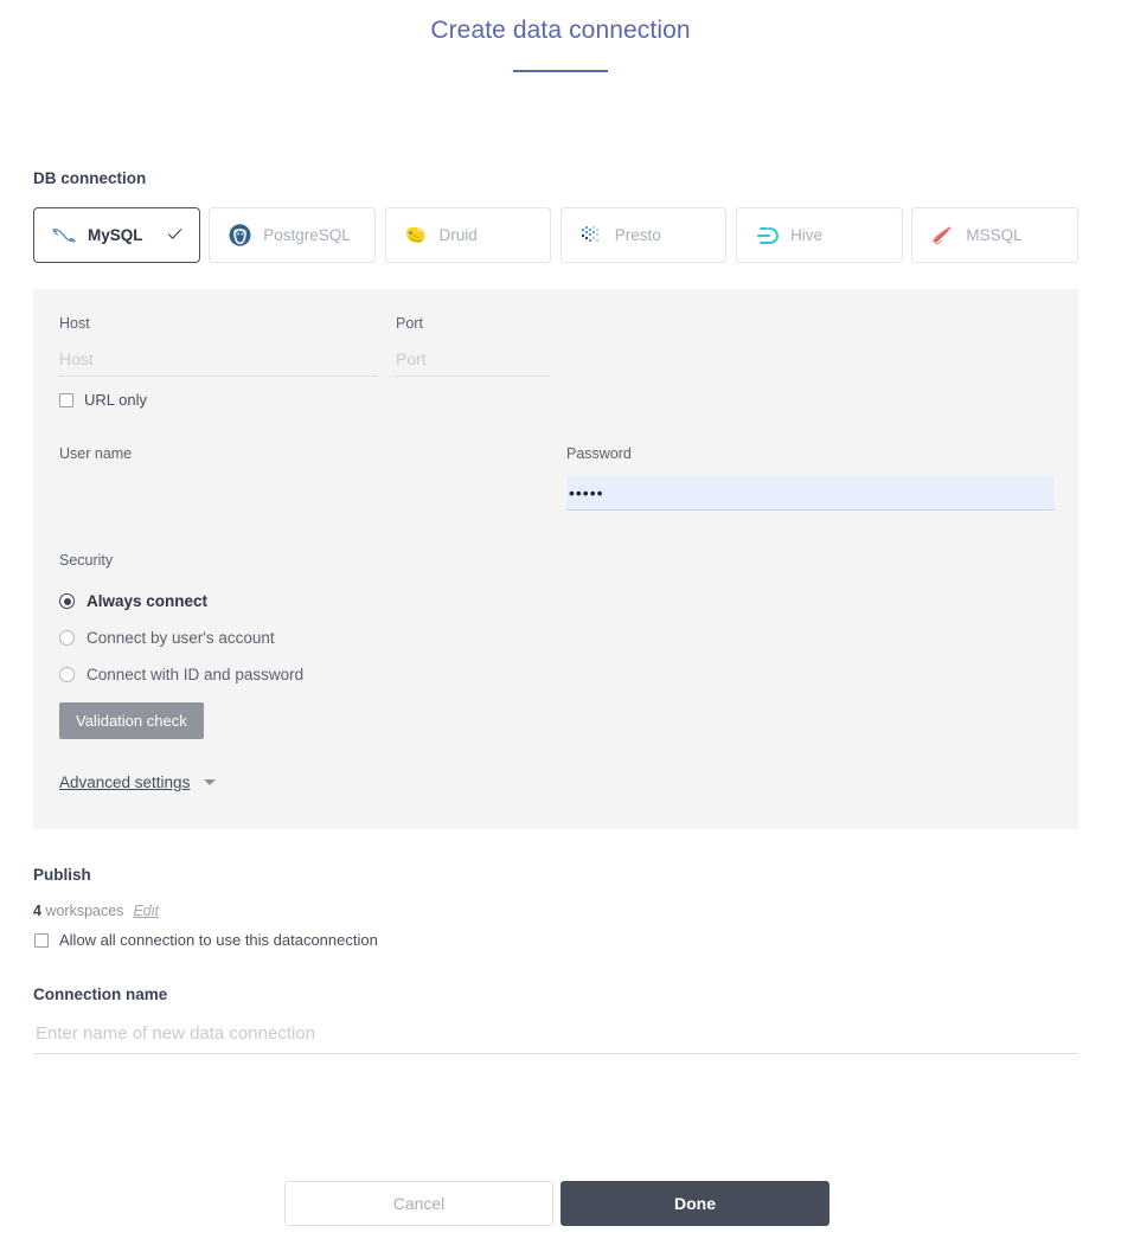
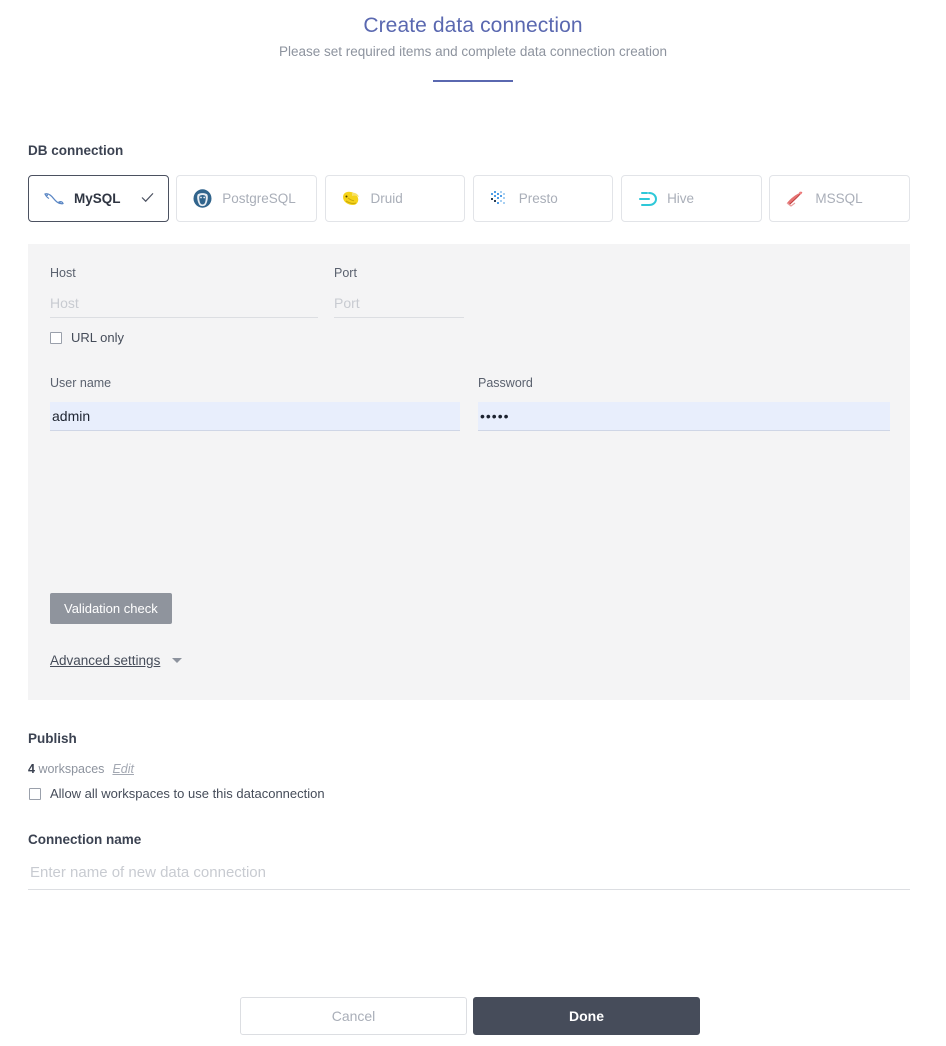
  Create data connection
+ Please set required items and complete data connection creation
  DB connection
  MySQL
  PostgreSQL
  Druid
  Presto
  Hive
  MSSQL
  Host
  Host
  Port
  Port
  URL only
  User name
+ admin
  Password
  •••••
- Security
- Always connect
- Connect by user's account
- Connect with ID and password
  Validation check
  Advanced settings
  Publish
  4 workspaces
  Edit
- Allow all connection to use this dataconnection
+ Allow all workspaces to use this dataconnection
  Connection name
  Enter name of new data connection
  Cancel
  Done
